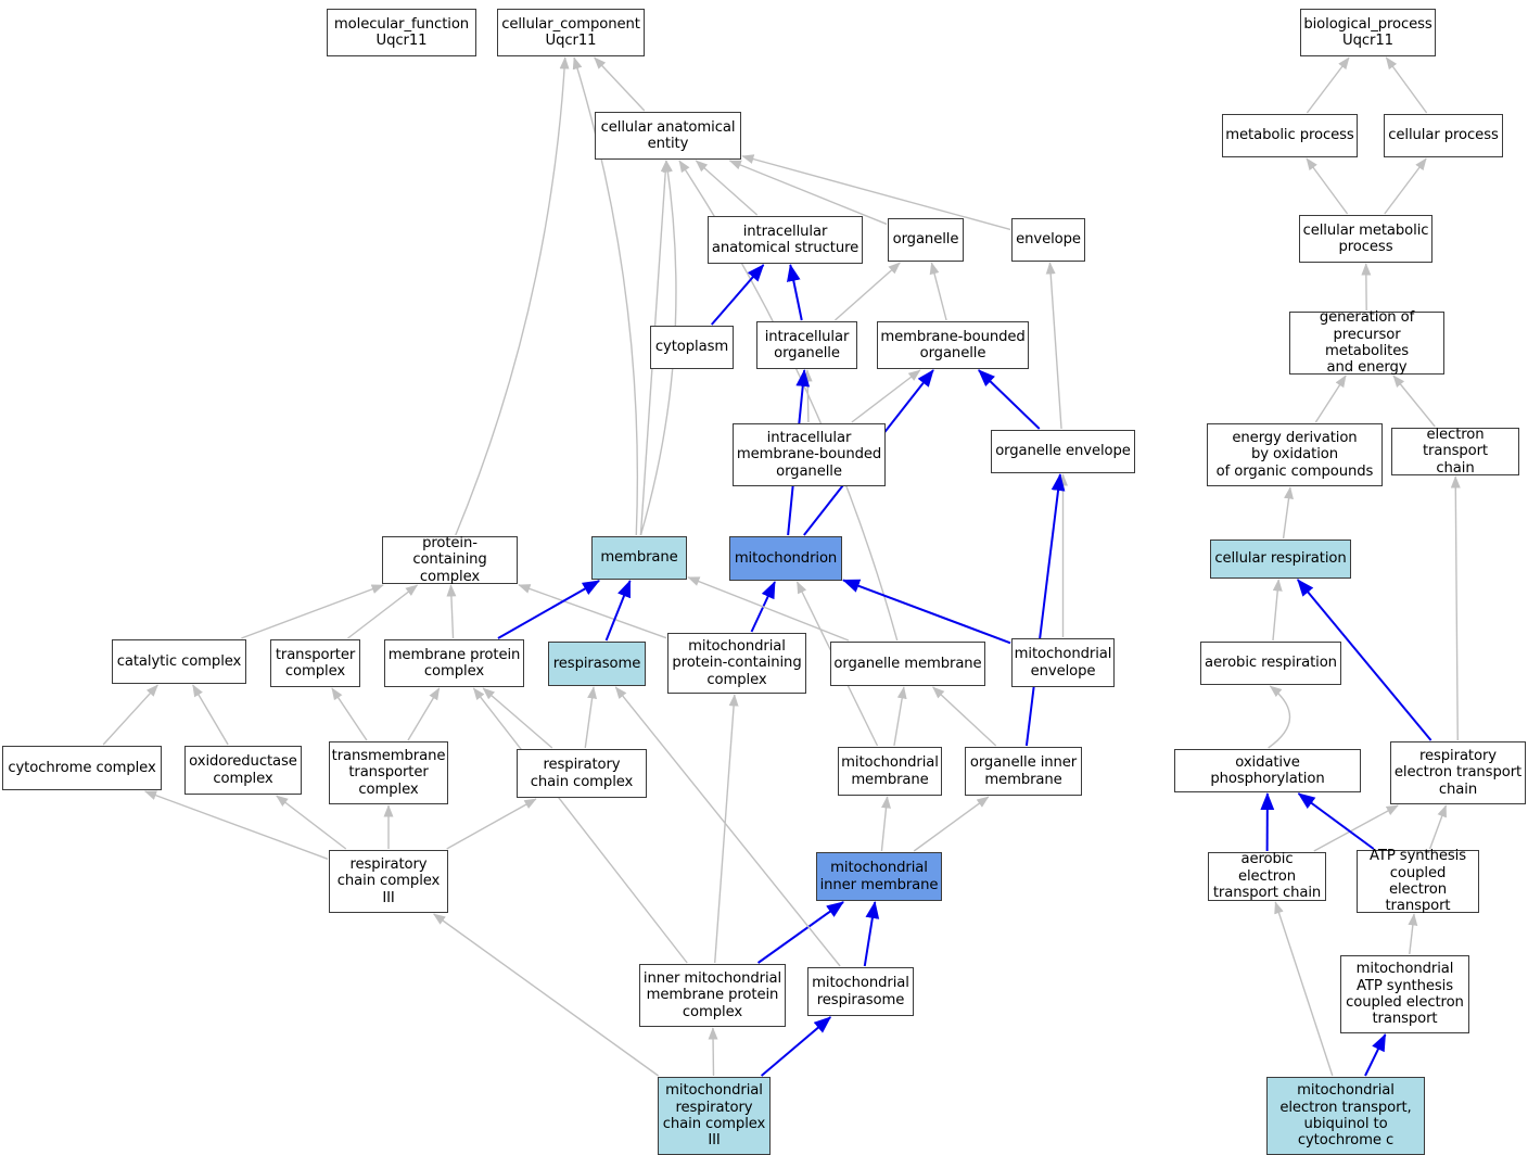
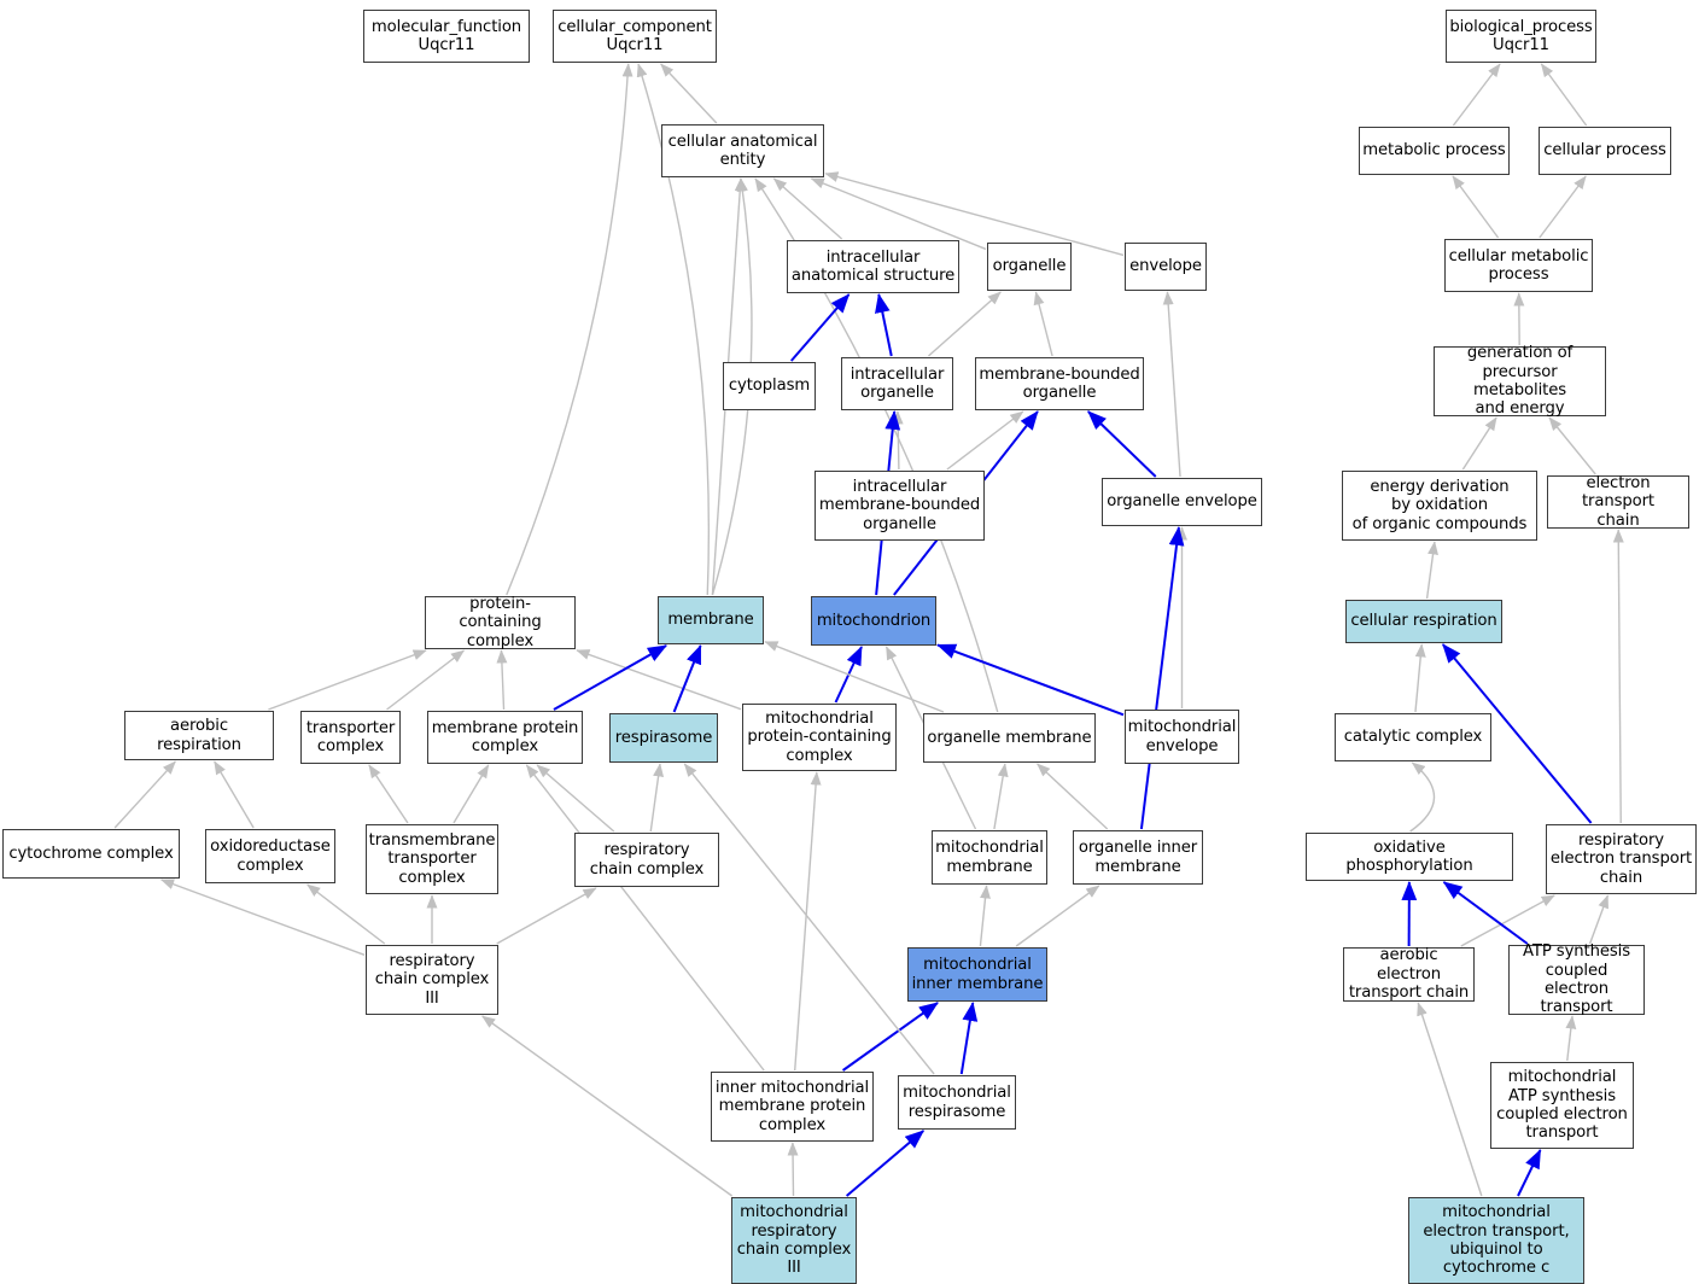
  molecular_function
  Uqcr11
  cellular_component
  Uqcr11
  biological_process
  Uqcr11
  cellular anatomical
  entity
  metabolic process
  cellular process
  intracellular
  anatomical structure
  organelle
  envelope
  cellular metabolic
  process
  cytoplasm
  intracellular
  organelle
  membrane-bounded
  organelle
  generation of
  precursor metabolites
  and energy
  intracellular
  membrane-bounded
  organelle
  organelle envelope
  energy derivation
  by oxidation
  of organic compounds
  electron transport
  chain
  protein-containing
  complex
  membrane
  mitochondrion
  cellular respiration
- catalytic complex
+ aerobic respiration
  transporter
  complex
  membrane protein
  complex
  respirasome
  mitochondrial
  protein-containing
  complex
  organelle membrane
  mitochondrial
  envelope
- aerobic respiration
+ catalytic complex
  cytochrome complex
  oxidoreductase
  complex
  transmembrane
  transporter
  complex
  respiratory
  chain complex
  mitochondrial
  membrane
  organelle inner
  membrane
  oxidative phosphorylation
  respiratory
  electron transport
  chain
  mitochondrial
  inner membrane
  respiratory
  chain complex
  III
  aerobic electron
  transport chain
  ATP synthesis
  coupled electron
  transport
  inner mitochondrial
  membrane protein
  complex
  mitochondrial
  respirasome
  mitochondrial
  ATP synthesis
  coupled electron
  transport
  mitochondrial
  respiratory
  chain complex
  III
  mitochondrial
  electron transport,
  ubiquinol to
  cytochrome c
